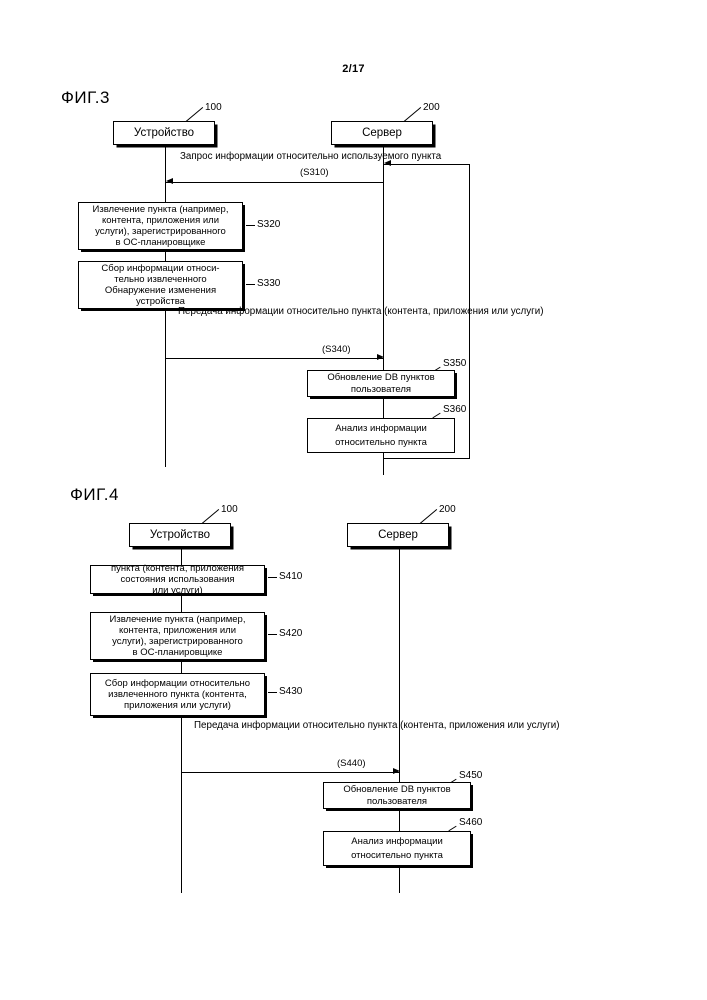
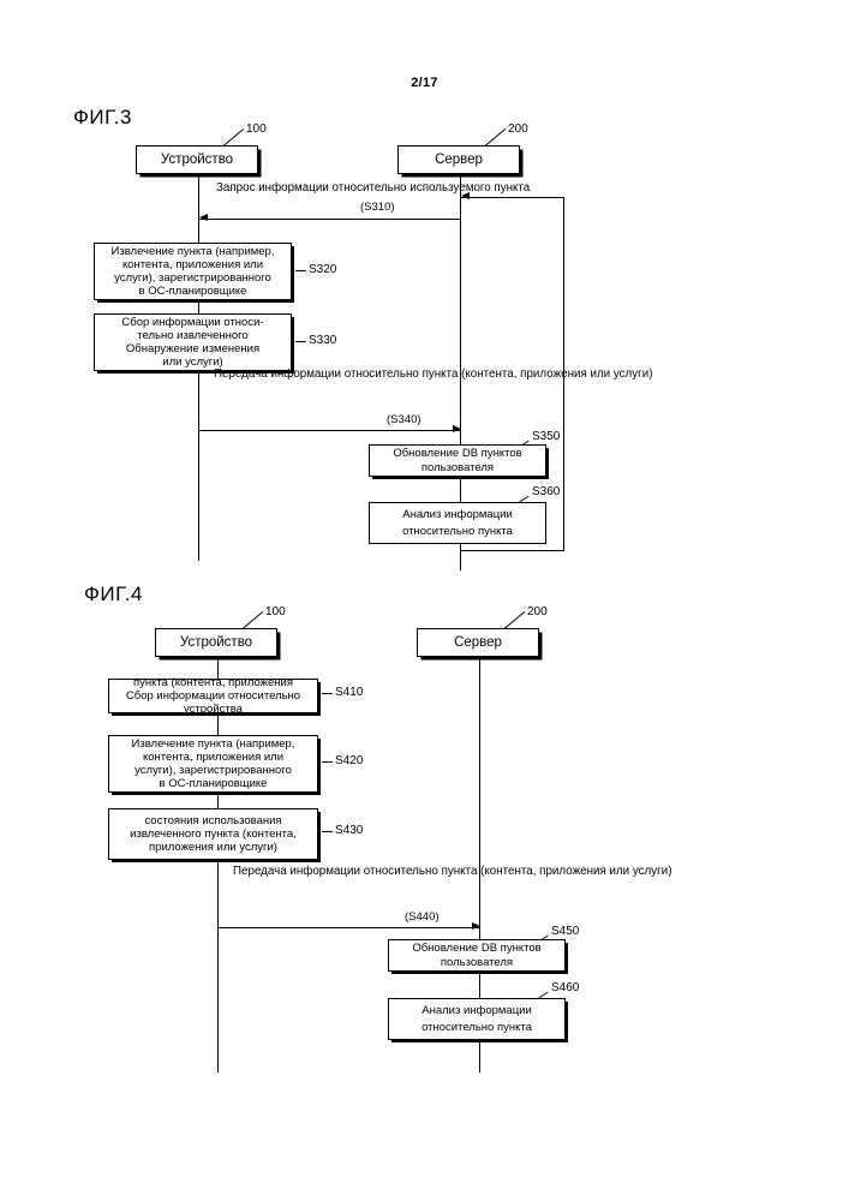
  2/17
  ФИГ.3
  100
  200
  Устройство
  Сервер
  Запрос информации относительно используемого пункта
  (S310)
  Извлечение пункта (например,
  контента, приложения или
  услуги), зарегистрированного
  в ОС-планировщике
  S320
  Сбор информации относи-
  тельно извлеченного
  Обнаружение изменения
- устройства
+ или услуги)
  S330
  Передача информации относительно пункта (контента, приложения или услуги)
  (S340)
  S350
  Обновление DB пунктов
  пользователя
  S360
  Анализ информации
  относительно пункта
  ФИГ.4
  100
  200
  Устройство
  Сервер
  пункта (контента, приложения
- состояния использования
+ Сбор информации относительно
- или услуги)
+ устройства
  S410
  Извлечение пункта (например,
  контента, приложения или
  услуги), зарегистрированного
  в ОС-планировщике
  S420
- Сбор информации относительно
+ состояния использования
  извлеченного пункта (контента,
  приложения или услуги)
  S430
  Передача информации относительно пункта (контента, приложения или услуги)
  (S440)
  S450
  Обновление DB пунктов
  пользователя
  S460
  Анализ информации
  относительно пункта
